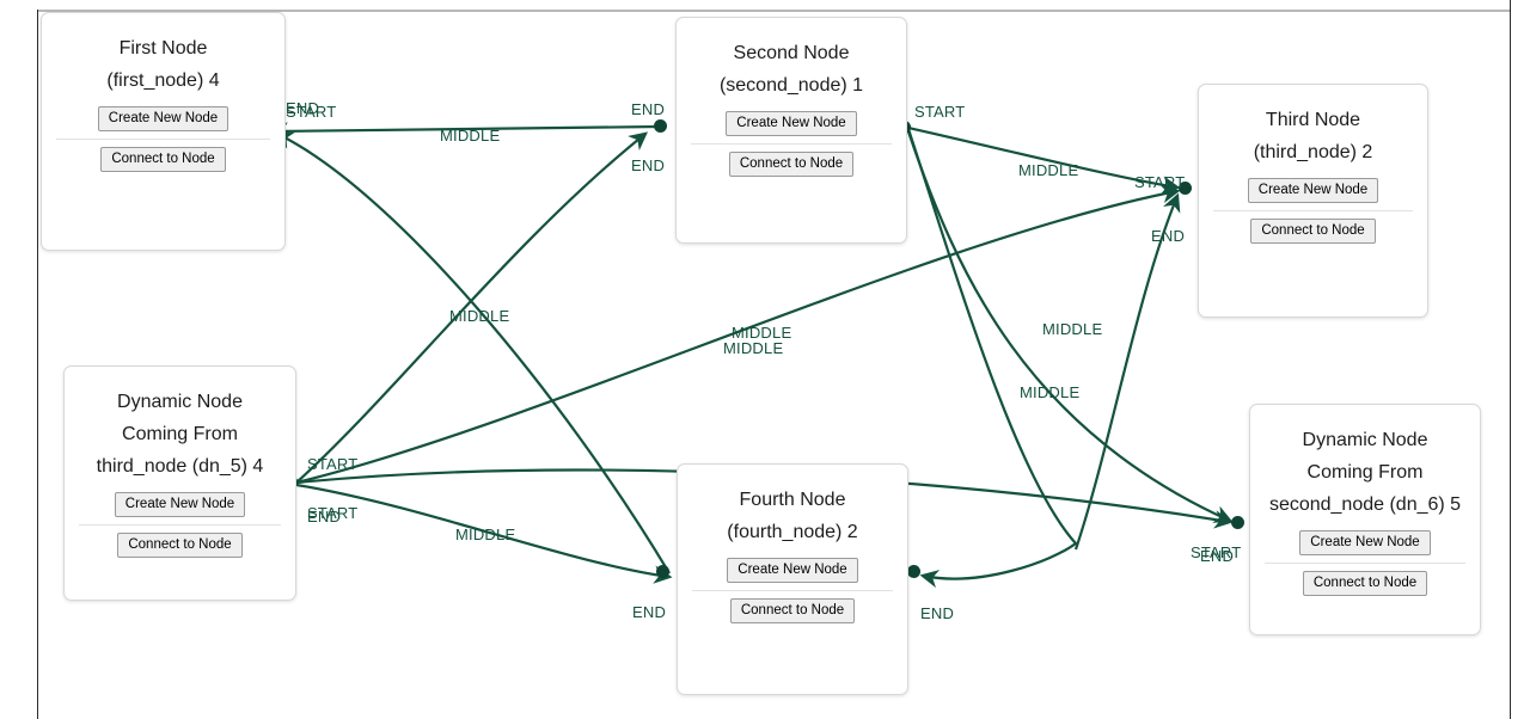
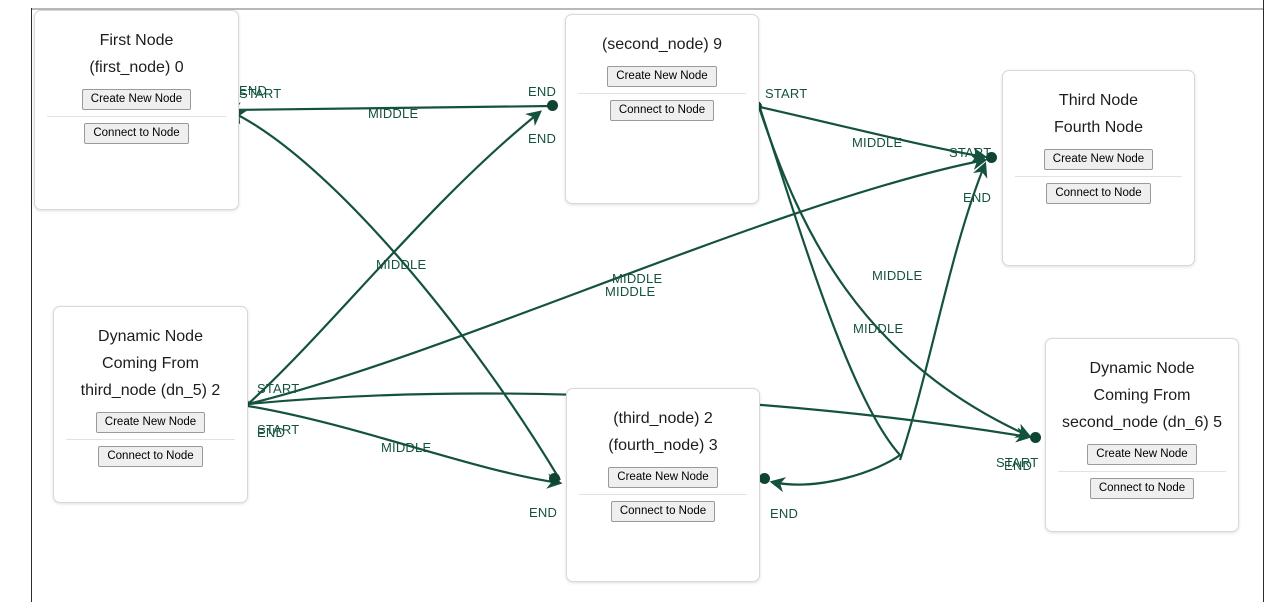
  END
  START
  MIDDLE
  END
  END
  START
  MIDDLE
  START
  END
  MIDDLE
  MIDDLE
  MIDDLE
  MIDDLE
  MIDDLE
  START
  START
  END
  MIDDLE
  END
  END
  START
  END
  First Node
- (first_node) 4
+ (first_node) 0
  Create New Node
  Connect to Node
- Second Node
- (second_node) 1
+ (second_node) 9
  Create New Node
  Connect to Node
  Third Node
- (third_node) 2
+ Fourth Node
  Create New Node
  Connect to Node
  Dynamic Node
  Coming From
- third_node (dn_5) 4
+ third_node (dn_5) 2
  Create New Node
  Connect to Node
- Fourth Node
+ (third_node) 2
- (fourth_node) 2
+ (fourth_node) 3
  Create New Node
  Connect to Node
  Dynamic Node
  Coming From
  second_node (dn_6) 5
  Create New Node
  Connect to Node
